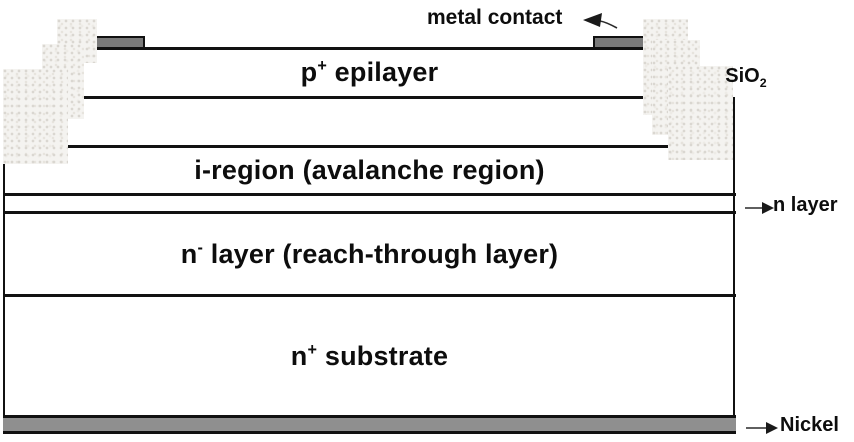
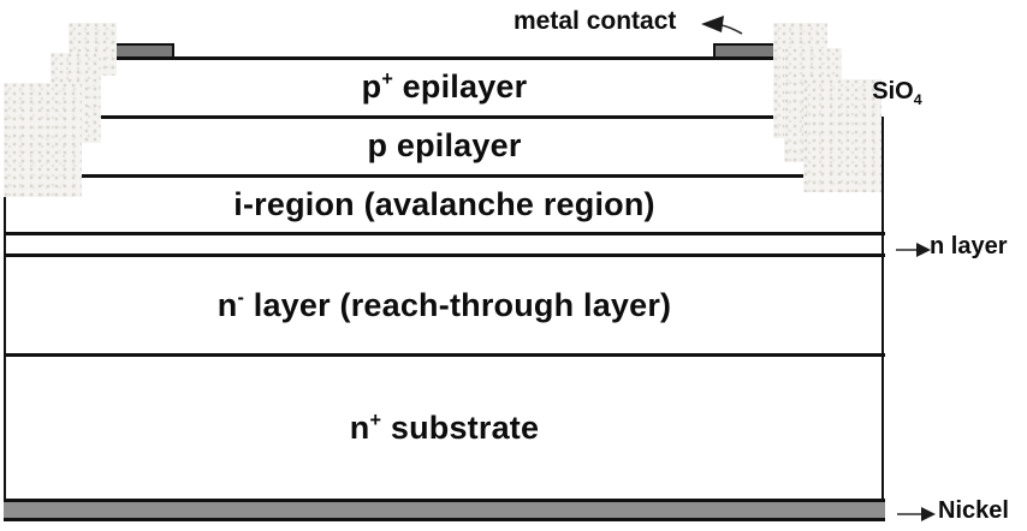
  p+ epilayer
+ p epilayer
  i-region (avalanche region)
  n- layer (reach-through layer)
  n+ substrate
  metal contact
- SiO2
+ SiO4
  n layer
  Nickel
